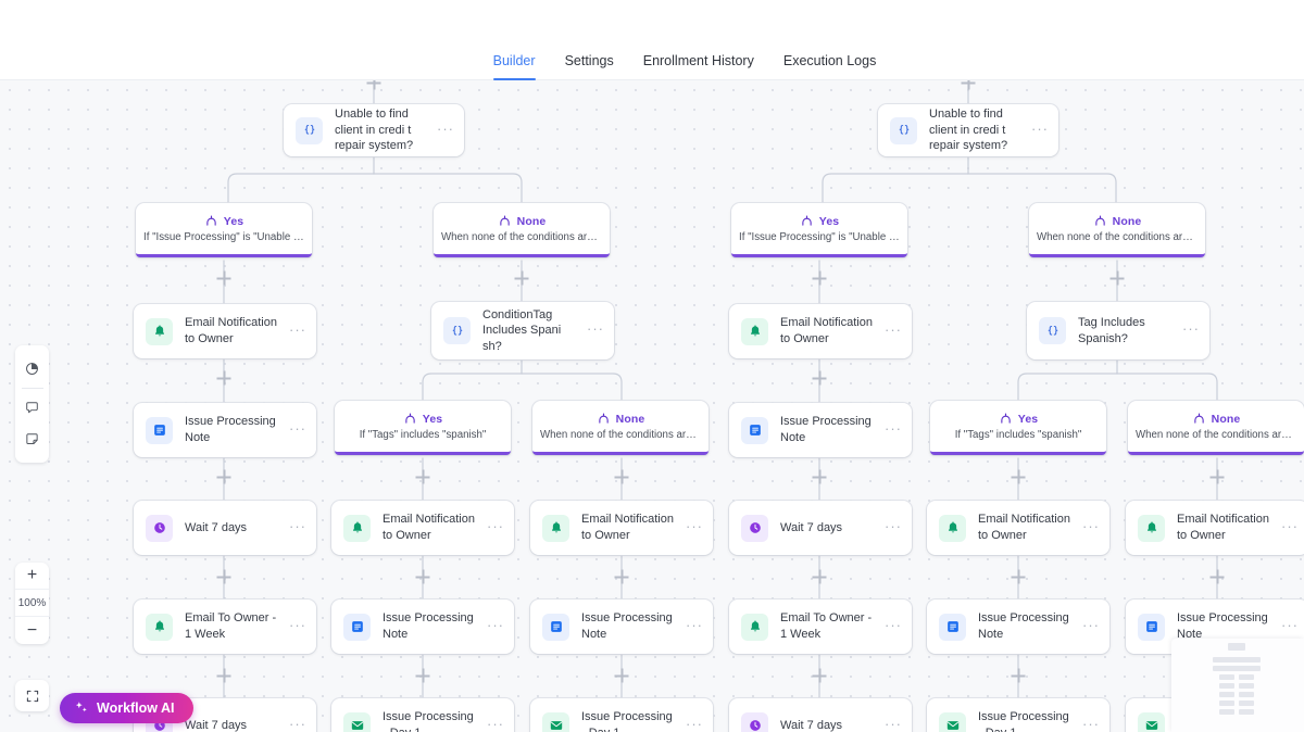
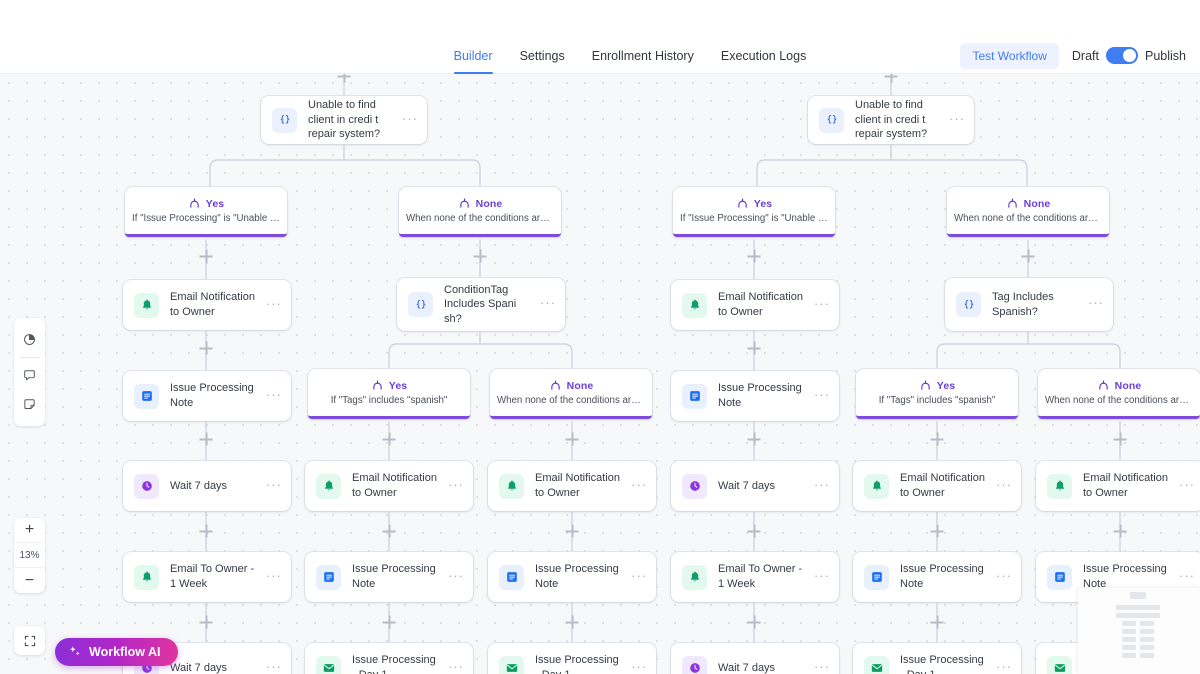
  Builder
  Settings
  Enrollment History
  Execution Logs
+ Test Workflow
+ Draft
+ Publish
  Unable to find client in credi t repair system?
  ···
  Unable to find client in credi t repair system?
  ···
  Yes
  If "Issue Processing" is "Unable to F
  None
  When none of the conditions are me
  Yes
  If "Issue Processing" is "Unable to F
  None
  When none of the conditions are me
  Email Notification to Owner
  ···
  ConditionTag Includes Spani sh?
  ···
  Email Notification to Owner
  ···
  Tag Includes Spanish?
  ···
  Issue Processing Note
  ···
  Yes
  If "Tags" includes "spanish"
  None
  When none of the conditions are me
  Issue Processing Note
  ···
  Yes
  If "Tags" includes "spanish"
  None
  When none of the conditions are me
  Wait 7 days
  ···
  Email Notification to Owner
  ···
  Email Notification to Owner
  ···
  Wait 7 days
  ···
  Email Notification to Owner
  ···
  Email Notification to Owner
  ···
  Email To Owner - 1 Week
  ···
  Issue Processing Note
  ···
  Issue Processing Note
  ···
  Email To Owner - 1 Week
  ···
  Issue Processing Note
  ···
  Issue Processing Note
  ···
  Wait 7 days
  ···
  Issue Processing
  ···
  Issue Processing
  ···
  Wait 7 days
  ···
  Issue Processing
  ···
  +
- 100%
+ 13%
  −
  Workflow AI
